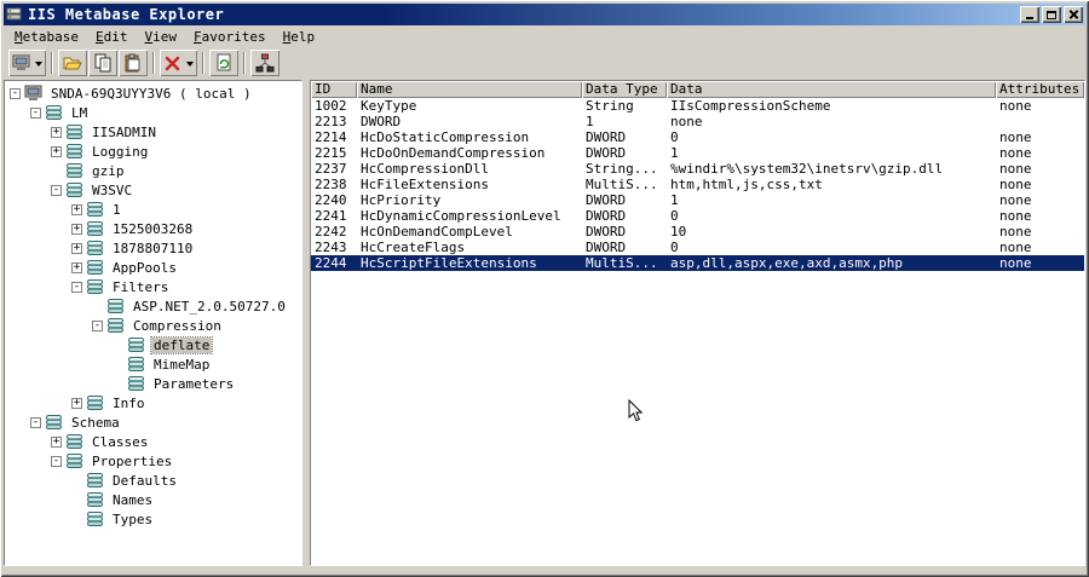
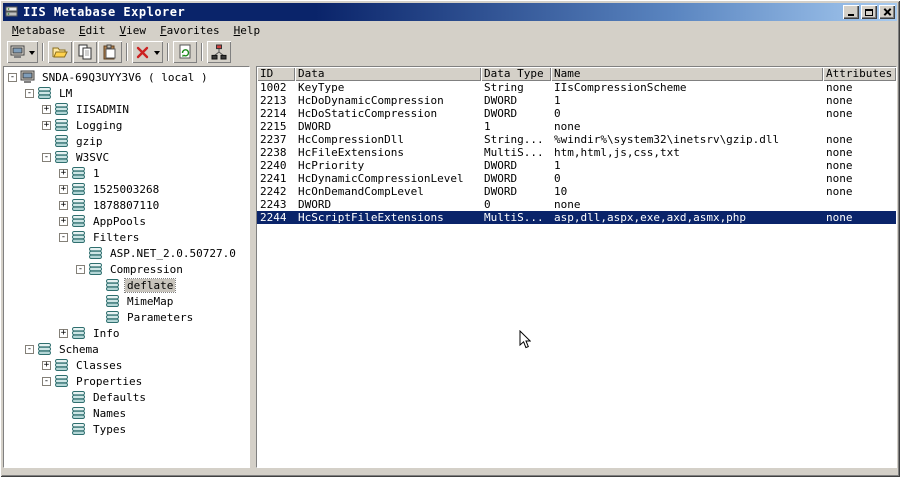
  IIS Metabase Explorer
  Metabase
  Edit
  View
  Favorites
  Help
  -
  SNDA-69Q3UYY3V6 ( local )
  -
  LM
  +
  IISADMIN
  +
  Logging
  gzip
  -
  W3SVC
  +
  1
  +
  1525003268
  +
  1878807110
  +
  AppPools
  -
  Filters
  ASP.NET_2.0.50727.0
  -
  Compression
  deflate
  MimeMap
  Parameters
  +
  Info
  -
  Schema
  +
  Classes
  -
  Properties
  Defaults
  Names
  Types
  ID
- Name
+ Data
  Data Type
- Data
+ Name
  Attributes
  1002
  KeyType
  String
  IIsCompressionScheme
  none
  2213
+ HcDoDynamicCompression
  DWORD
  1
  none
  2214
  HcDoStaticCompression
  DWORD
  0
  none
  2215
- HcDoOnDemandCompression
  DWORD
  1
  none
  2237
  HcCompressionDll
  String...
  %windir%\system32\inetsrv\gzip.dll
  none
  2238
  HcFileExtensions
  MultiS...
  htm,html,js,css,txt
  none
  2240
  HcPriority
  DWORD
  1
  none
  2241
  HcDynamicCompressionLevel
  DWORD
  0
  none
  2242
  HcOnDemandCompLevel
  DWORD
  10
  none
  2243
- HcCreateFlags
  DWORD
  0
  none
  2244
  HcScriptFileExtensions
  MultiS...
  asp,dll,aspx,exe,axd,asmx,php
  none
